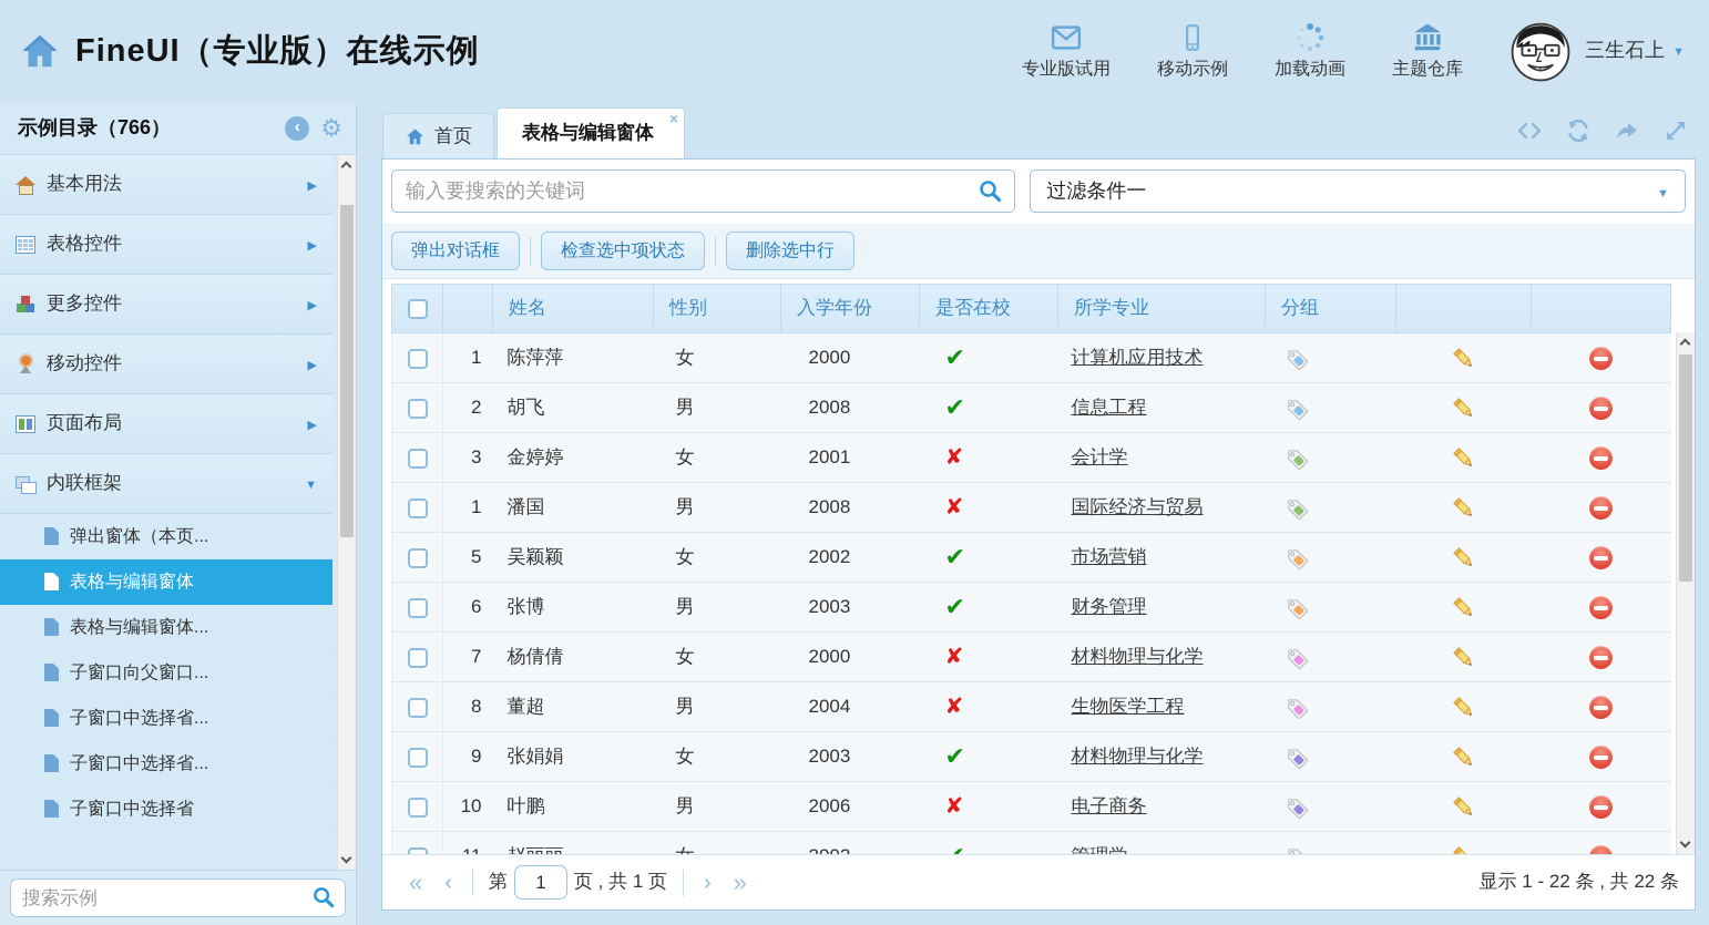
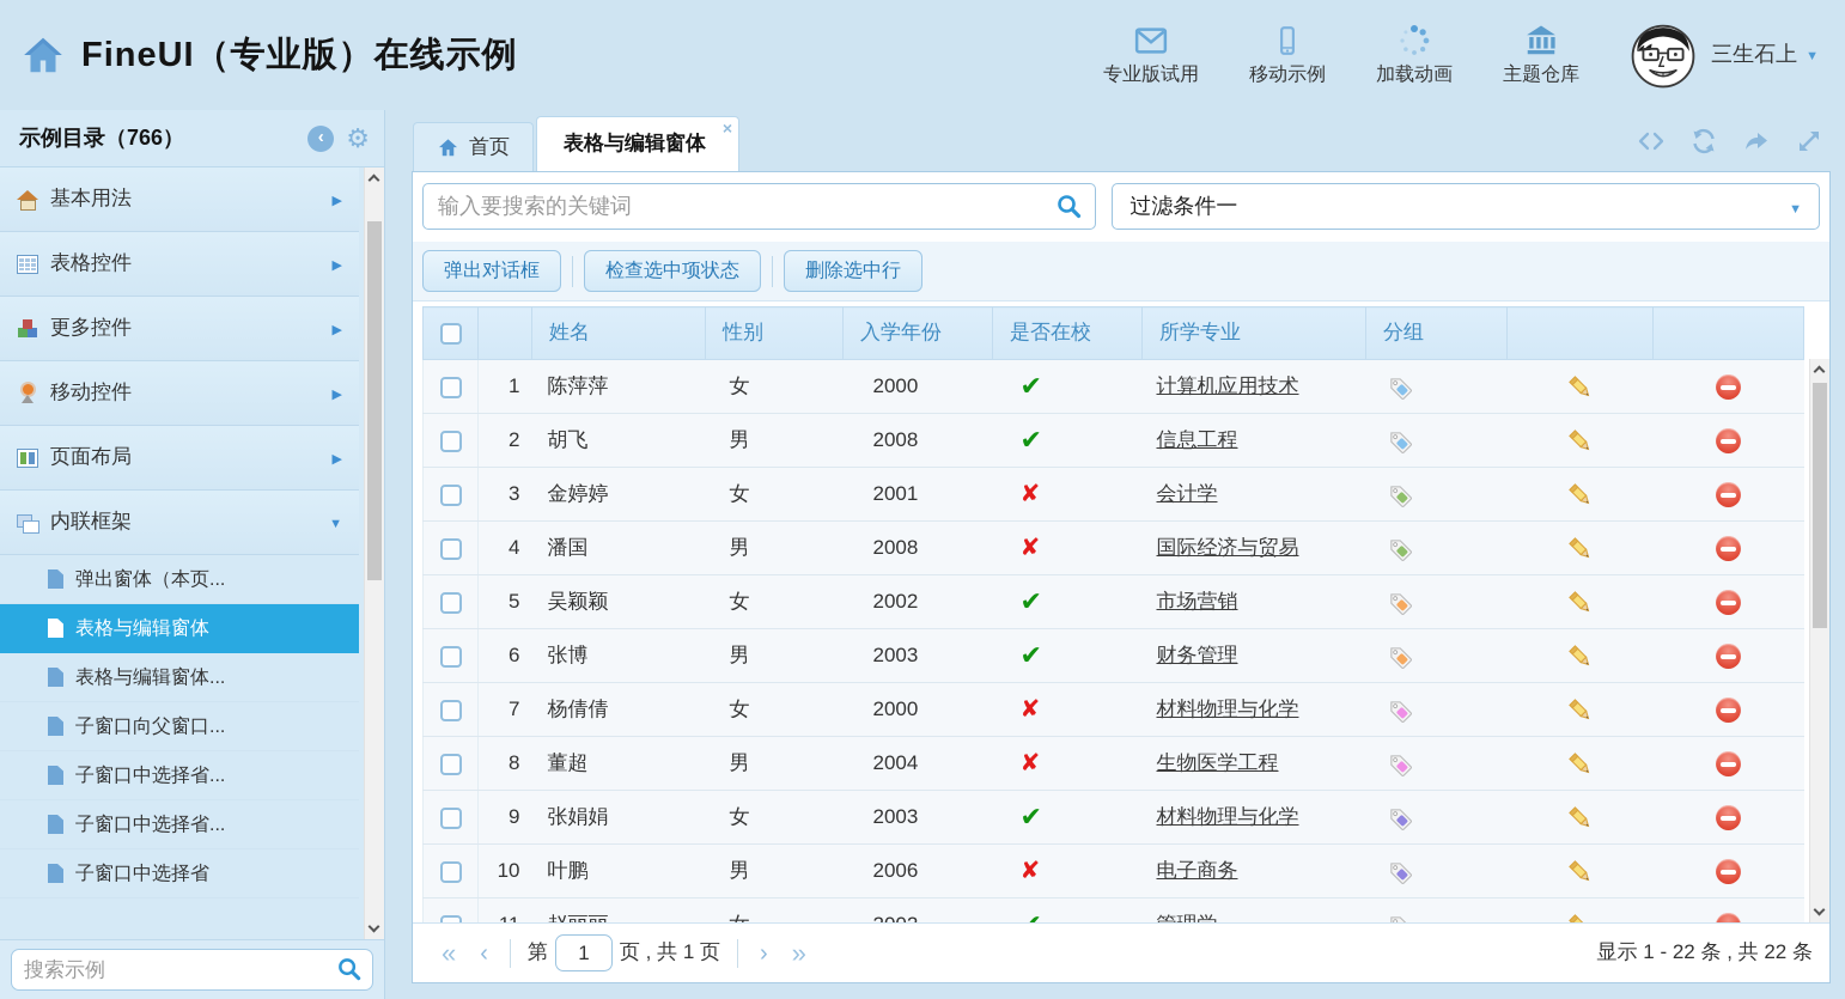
  FineUI（专业版）在线示例
  专业版试用
  移动示例
  加载动画
  主题仓库
  三生石上
  示例目录（766）
  基本用法
  表格控件
  更多控件
  移动控件
  页面布局
  内联框架
  弹出窗体（本页...
  表格与编辑窗体
  表格与编辑窗体...
  子窗口向父窗口...
  子窗口中选择省...
  子窗口中选择省...
  子窗口中选择省
  搜索示例
  首页
  表格与编辑窗体
  ×
  输入要搜索的关键词
  过滤条件一
  弹出对话框
  检查选中项状态
  删除选中行
  		姓名	性别	入学年份	是否在校	所学专业	分组
  	1	陈萍萍	女	2000		计算机应用技术
  	2	胡飞	男	2008		信息工程
  	3	金婷婷	女	2001		会计学
- 	1	潘国	男	2008		国际经济与贸易
+ 	4	潘国	男	2008		国际经济与贸易
  	5	吴颖颖	女	2002		市场营销
  	6	张博	男	2003		财务管理
  	7	杨倩倩	女	2000		材料物理与化学
  	8	董超	男	2004		生物医学工程
  	9	张娟娟	女	2003		材料物理与化学
  	10	叶鹏	男	2006		电子商务
  «
  ‹
  第
  1
  页 , 共 1 页
  ›
  »
  显示 1 - 22 条 , 共 22 条
